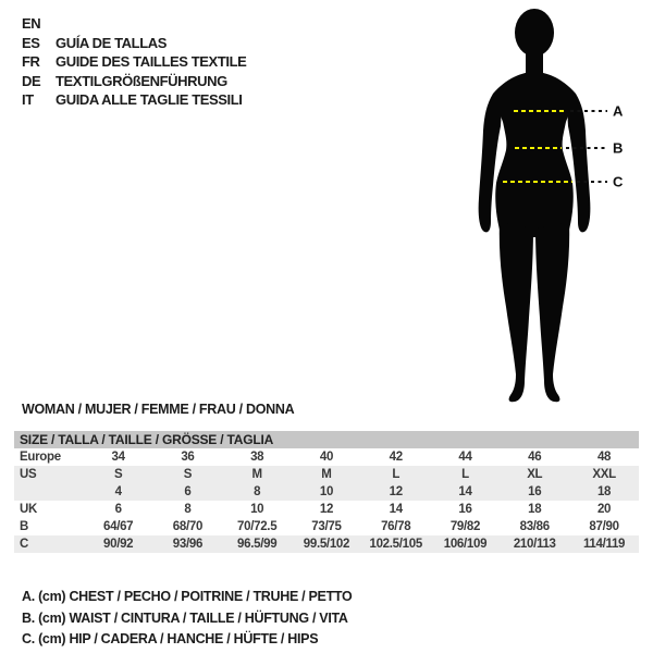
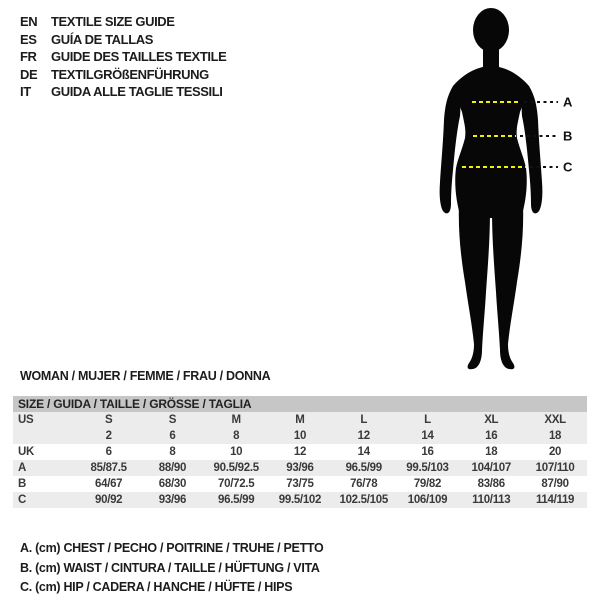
  EN
+ TEXTILE SIZE GUIDE
  ES
  GUÍA DE TALLAS
  FR
  GUIDE DES TAILLES TEXTILE
  DE
  TEXTILGRÖßENFÜHRUNG
  IT
  GUIDA ALLE TAGLIE TESSILI
  A
  B
  C
  WOMAN / MUJER / FEMME / FRAU / DONNA
- SIZE / TALLA / TAILLE / GRÖSSE / TAGLIA
+ SIZE / GUIDA / TAILLE / GRÖSSE / TAGLIA
- Europe	34	36	38	40	42	44	46	48
  US	S	S	M	M	L	L	XL	XXL
- 	4	6	8	10	12	14	16	18
+ 	2	6	8	10	12	14	16	18
  UK	6	8	10	12	14	16	18	20
+ A	85/87.5	88/90	90.5/92.5	93/96	96.5/99	99.5/103	104/107	107/110
- B	64/67	68/70	70/72.5	73/75	76/78	79/82	83/86	87/90
+ B	64/67	68/30	70/72.5	73/75	76/78	79/82	83/86	87/90
- C	90/92	93/96	96.5/99	99.5/102	102.5/105	106/109	210/113	114/119
+ C	90/92	93/96	96.5/99	99.5/102	102.5/105	106/109	110/113	114/119
  A. (cm) CHEST / PECHO / POITRINE / TRUHE / PETTO
  B. (cm) WAIST / CINTURA / TAILLE / HÜFTUNG / VITA
  C. (cm) HIP / CADERA / HANCHE / HÜFTE / HIPS
